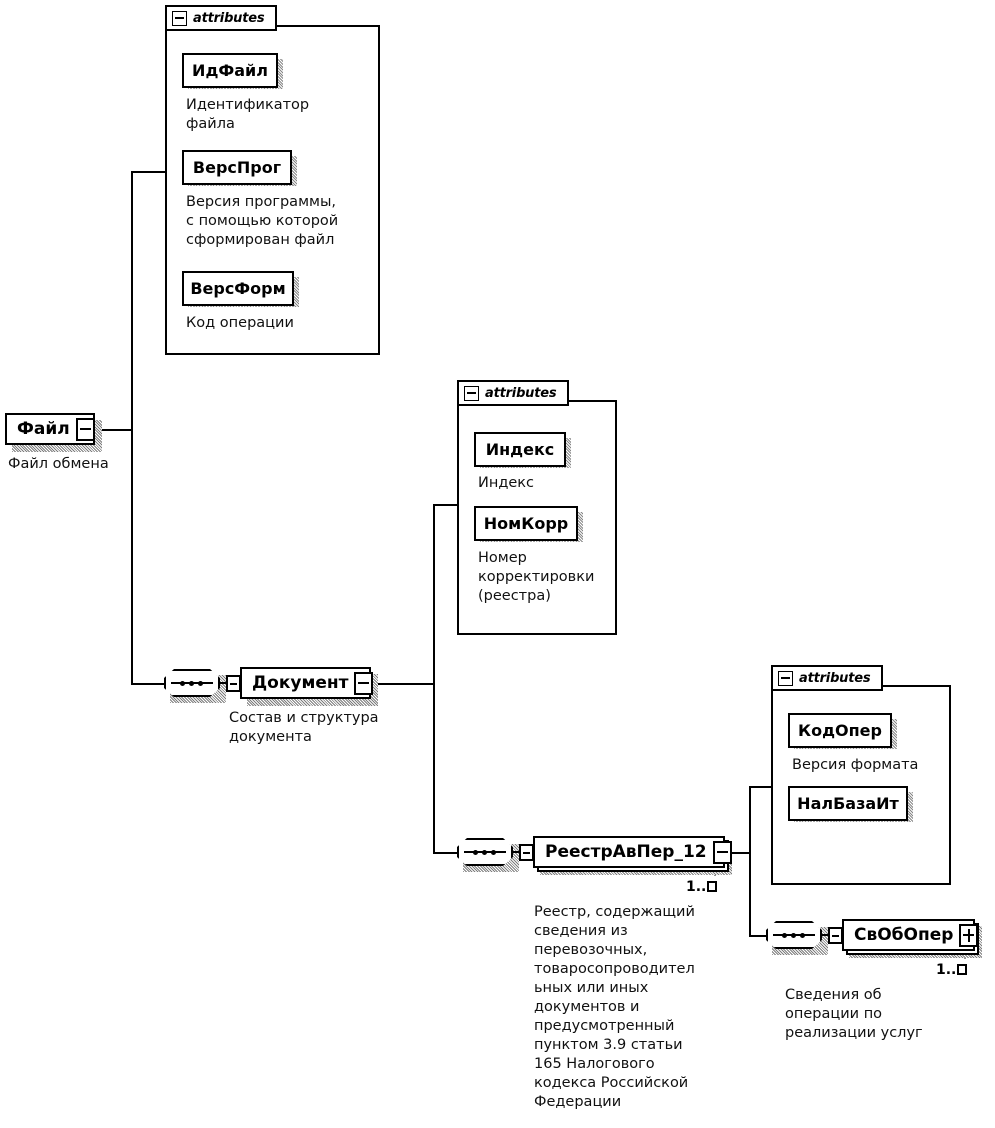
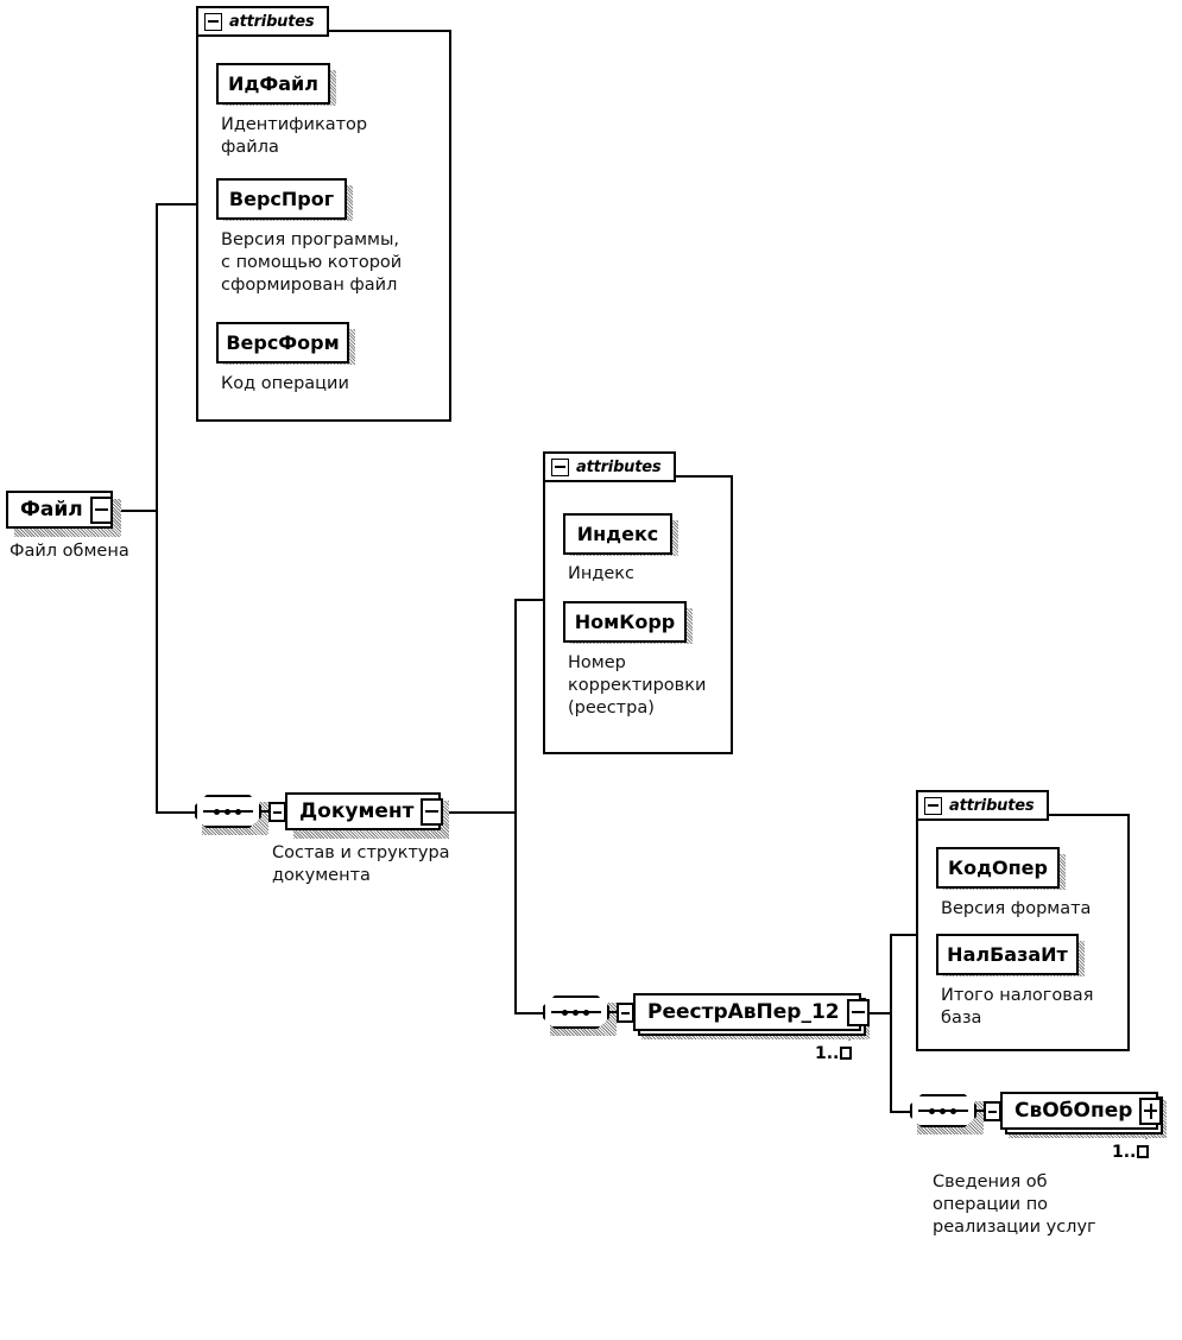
  attributes
  ИдФайл
  Идентификатор
  файла
  ВерсПрог
  Версия программы,
  с помощью которой
  сформирован файл
  ВерсФорм
  Код операции
  Файл
  Файл обмена
  attributes
  Индекс
  Индекс
  НомКорр
  Номер
  корректировки
  (реестра)
  Документ
  Состав и структура
  документа
  attributes
  КодОпер
  Версия формата
  НалБазаИт
+ Итого налоговая
+ база
  РеестрАвПер_12
  1..
- Реестр, содержащий
- сведения из
- перевозочных,
- товаросопроводител
- ьных или иных
- документов и
- предусмотренный
- пунктом 3.9 статьи
- 165 Налогового
- кодекса Российской
- Федерации
  СвОбОпер
  1..
  Сведения об
  операции по
  реализации услуг
